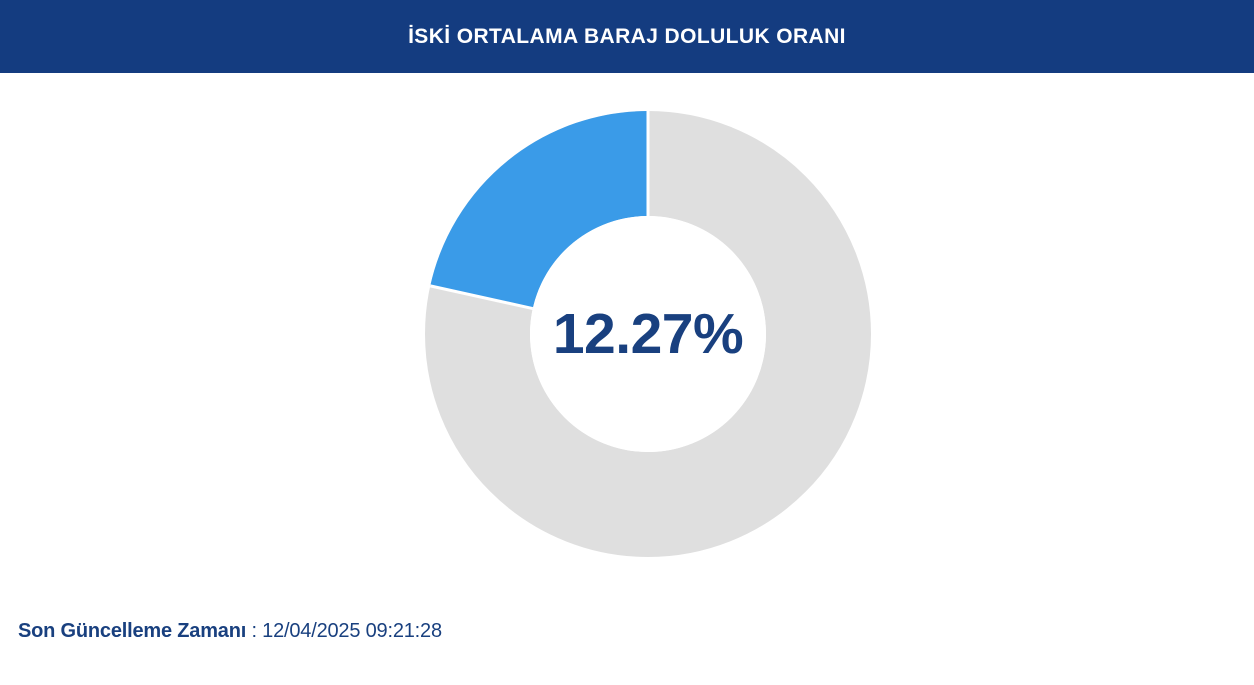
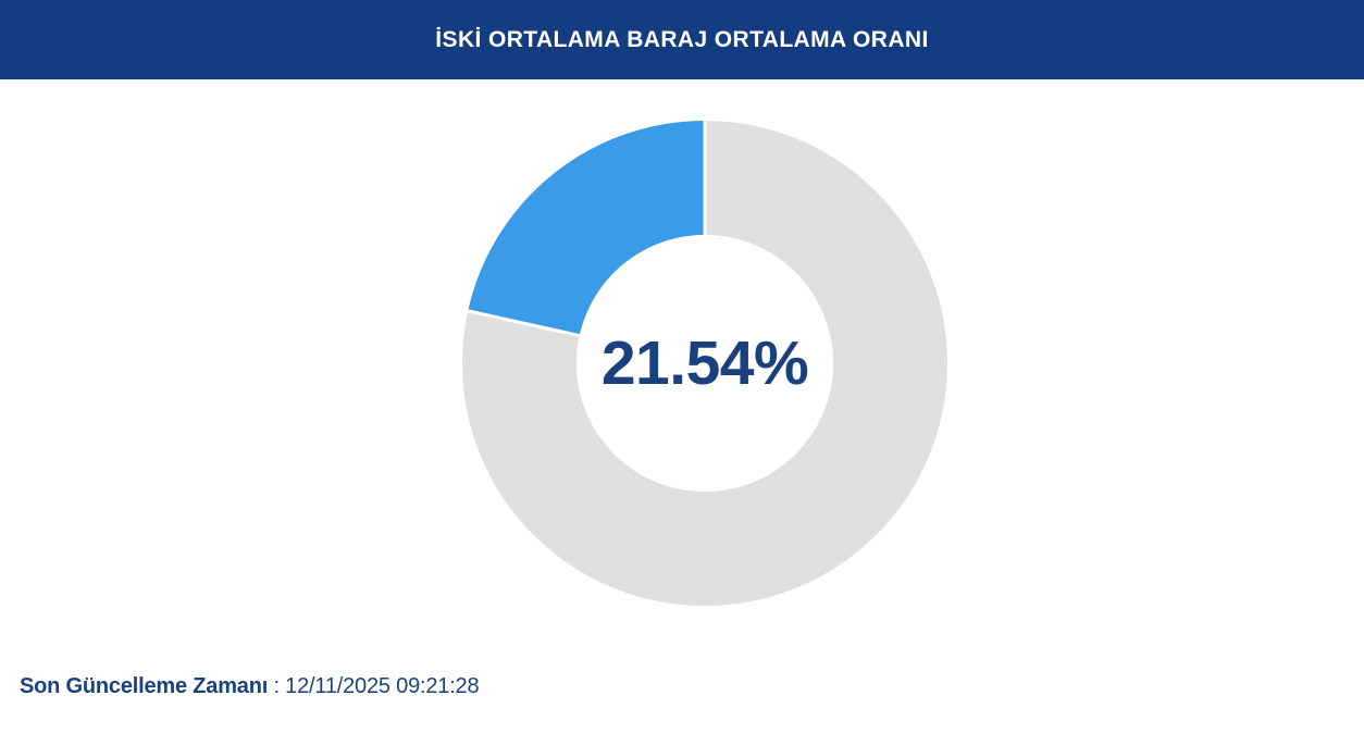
- İSKİ ORTALAMA BARAJ DOLULUK ORANI
+ İSKİ ORTALAMA BARAJ ORTALAMA ORANI
- 12.27%
+ 21.54%
- Son Güncelleme Zamanı : 12/04/2025 09:21:28
+ Son Güncelleme Zamanı : 12/11/2025 09:21:28
